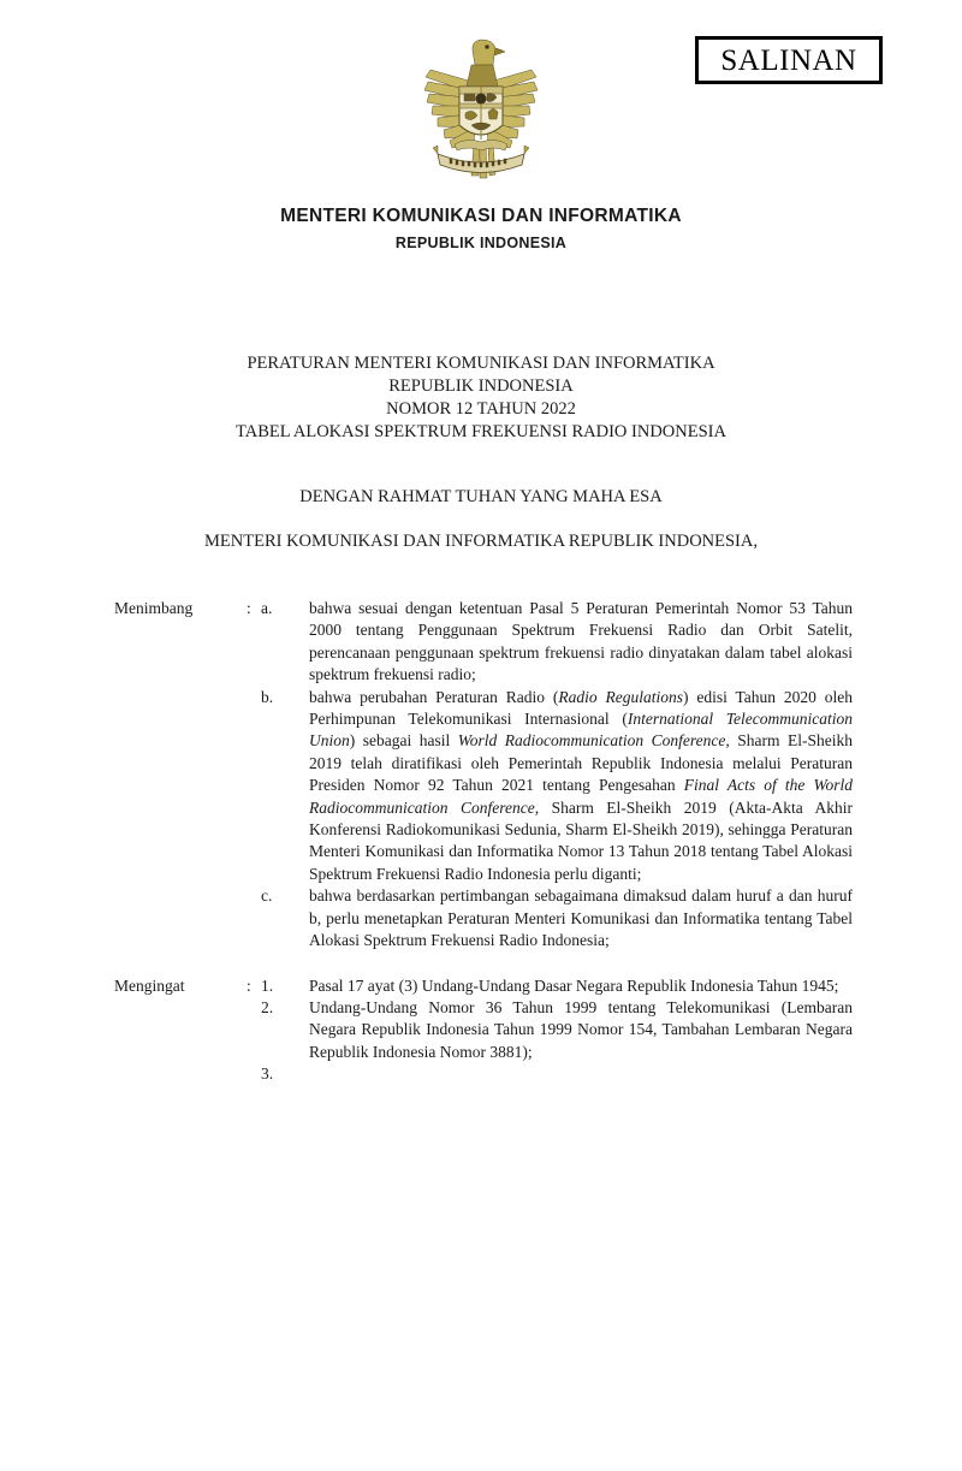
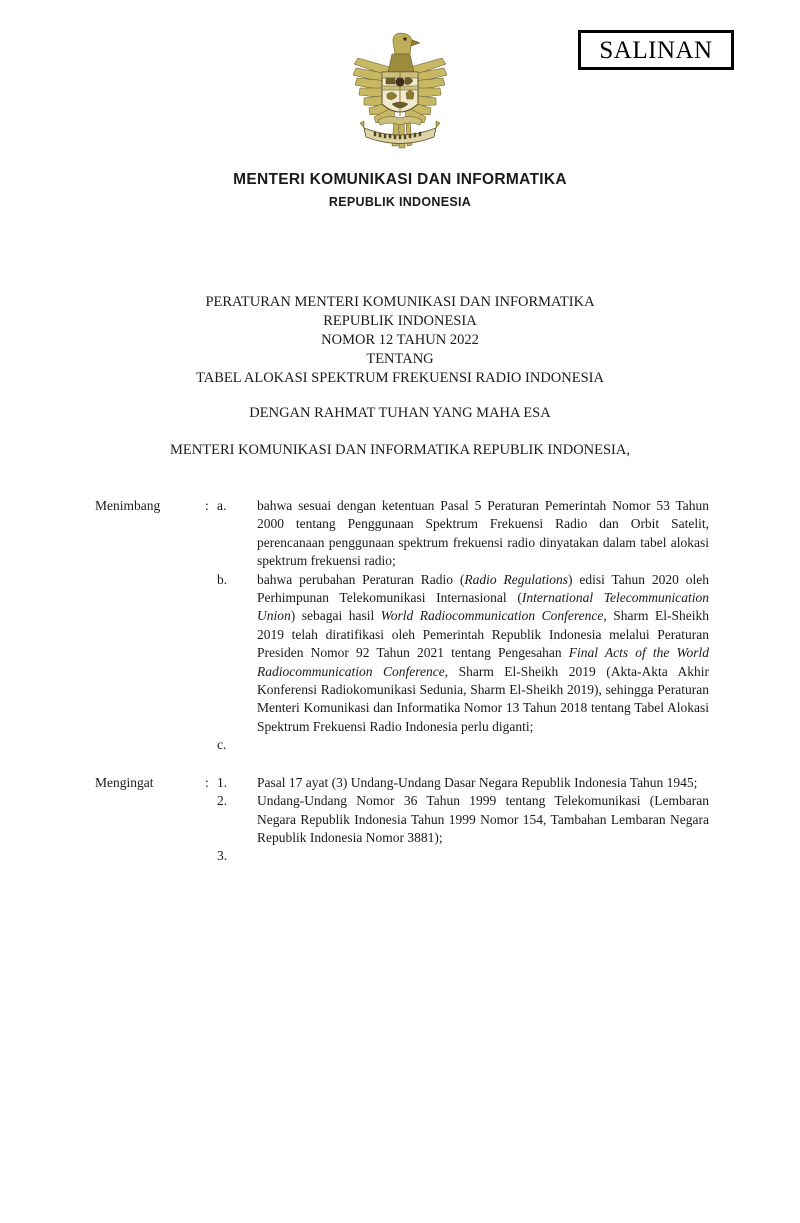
  SALINAN
  MENTERI KOMUNIKASI DAN INFORMATIKA
  REPUBLIK INDONESIA
  PERATURAN MENTERI KOMUNIKASI DAN INFORMATIKA
  REPUBLIK INDONESIA
  NOMOR 12 TAHUN 2022
+ TENTANG
  TABEL ALOKASI SPEKTRUM FREKUENSI RADIO INDONESIA
  DENGAN RAHMAT TUHAN YANG MAHA ESA
  MENTERI KOMUNIKASI DAN INFORMATIKA REPUBLIK INDONESIA,
  Menimbang
  :
  a.
  bahwa sesuai dengan ketentuan Pasal 5 Peraturan Pemerintah Nomor 53 Tahun 2000 tentang Penggunaan Spektrum Frekuensi Radio dan Orbit Satelit, perencanaan penggunaan spektrum frekuensi radio dinyatakan dalam tabel alokasi spektrum frekuensi radio;
  b.
  bahwa perubahan Peraturan Radio (Radio Regulations) edisi Tahun 2020 oleh Perhimpunan Telekomunikasi Internasional (International Telecommunication Union) sebagai hasil World Radiocommunication Conference, Sharm El-Sheikh 2019 telah diratifikasi oleh Pemerintah Republik Indonesia melalui Peraturan Presiden Nomor 92 Tahun 2021 tentang Pengesahan Final Acts of the World Radiocommunication Conference, Sharm El-Sheikh 2019 (Akta-Akta Akhir Konferensi Radiokomunikasi Sedunia, Sharm El-Sheikh 2019), sehingga Peraturan Menteri Komunikasi dan Informatika Nomor 13 Tahun 2018 tentang Tabel Alokasi Spektrum Frekuensi Radio Indonesia perlu diganti;
  c.
- bahwa berdasarkan pertimbangan sebagaimana dimaksud dalam huruf a dan huruf b, perlu menetapkan Peraturan Menteri Komunikasi dan Informatika tentang Tabel Alokasi Spektrum Frekuensi Radio Indonesia;
  Mengingat
  :
  1.
  Pasal 17 ayat (3) Undang-Undang Dasar Negara Republik Indonesia Tahun 1945;
  2.
  Undang-Undang Nomor 36 Tahun 1999 tentang Telekomunikasi (Lembaran Negara Republik Indonesia Tahun 1999 Nomor 154, Tambahan Lembaran Negara Republik Indonesia Nomor 3881);
  3.
